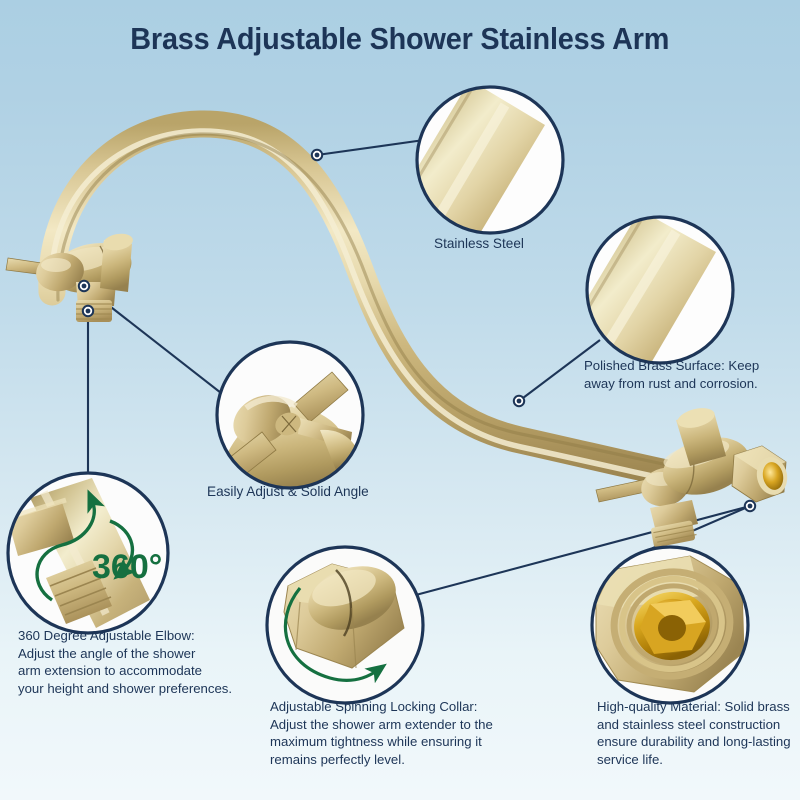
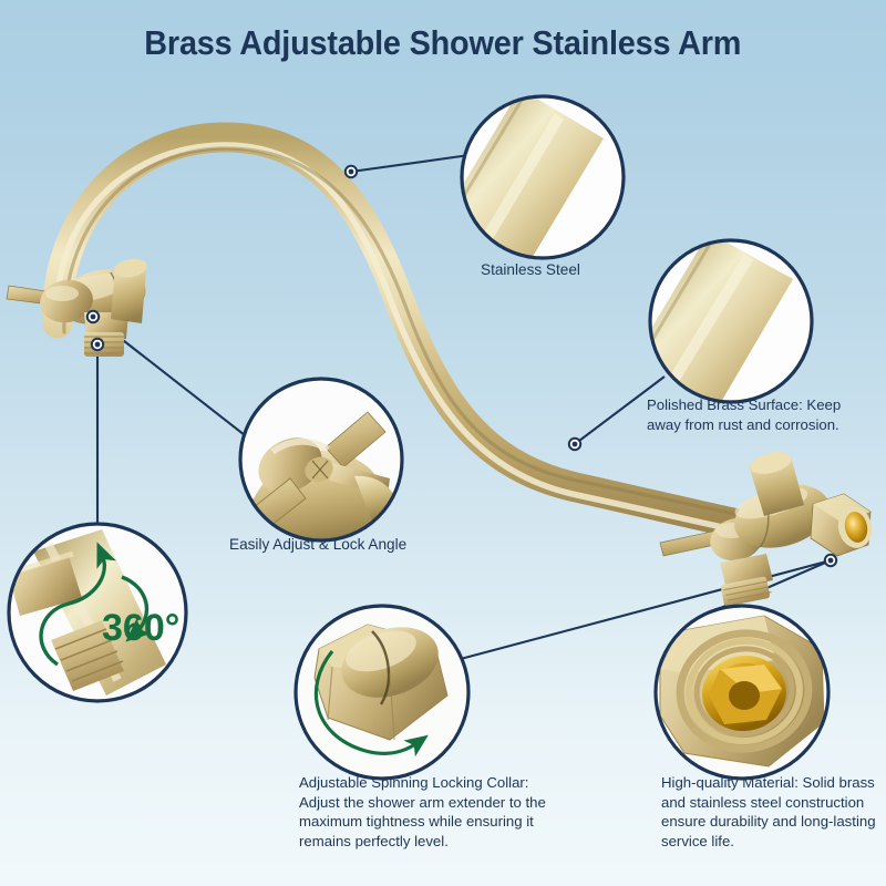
  Brass Adjustable Shower Stainless Arm
  360°
  Stainless Steel
- Easily Adjust & Solid Angle
+ Easily Adjust & Lock Angle
  Polished Brass Surface: Keep
  away from rust and corrosion.
- 360 Degree Adjustable Elbow:
- Adjust the angle of the shower
- arm extension to accommodate
- your height and shower preferences.
  Adjustable Spinning Locking Collar:
  Adjust the shower arm extender to the
  maximum tightness while ensuring it
  remains perfectly level.
  High-quality Material: Solid brass
  and stainless steel construction
  ensure durability and long-lasting
  service life.
